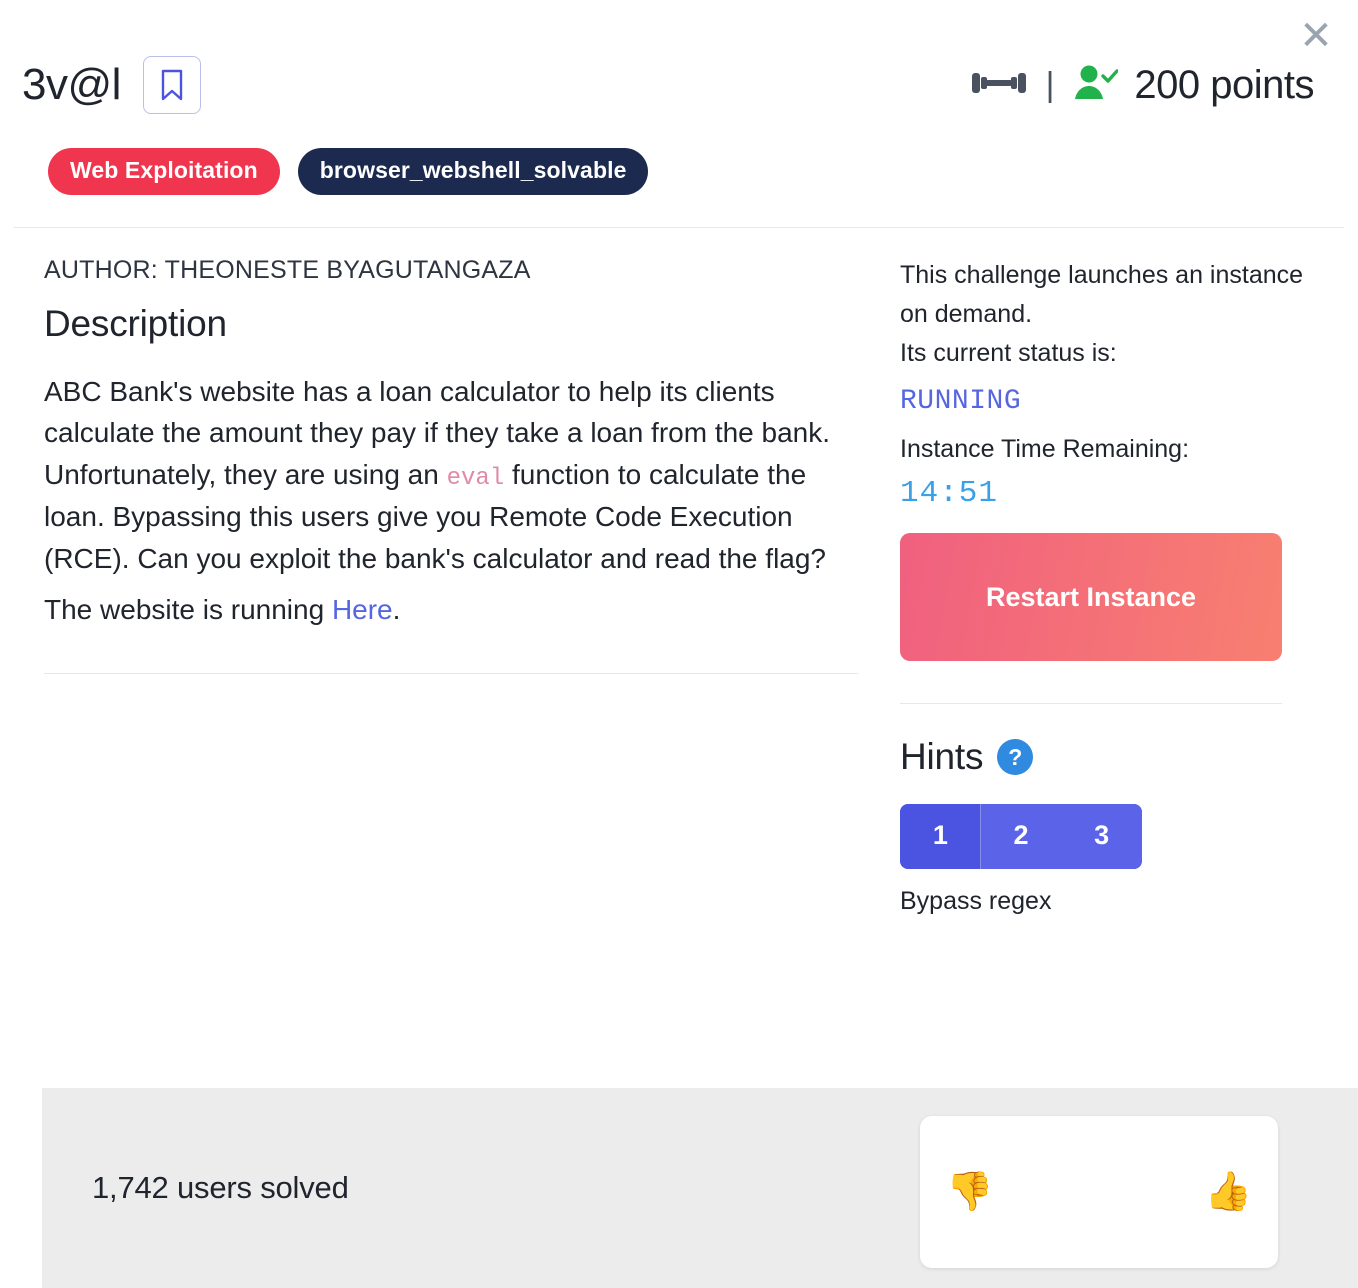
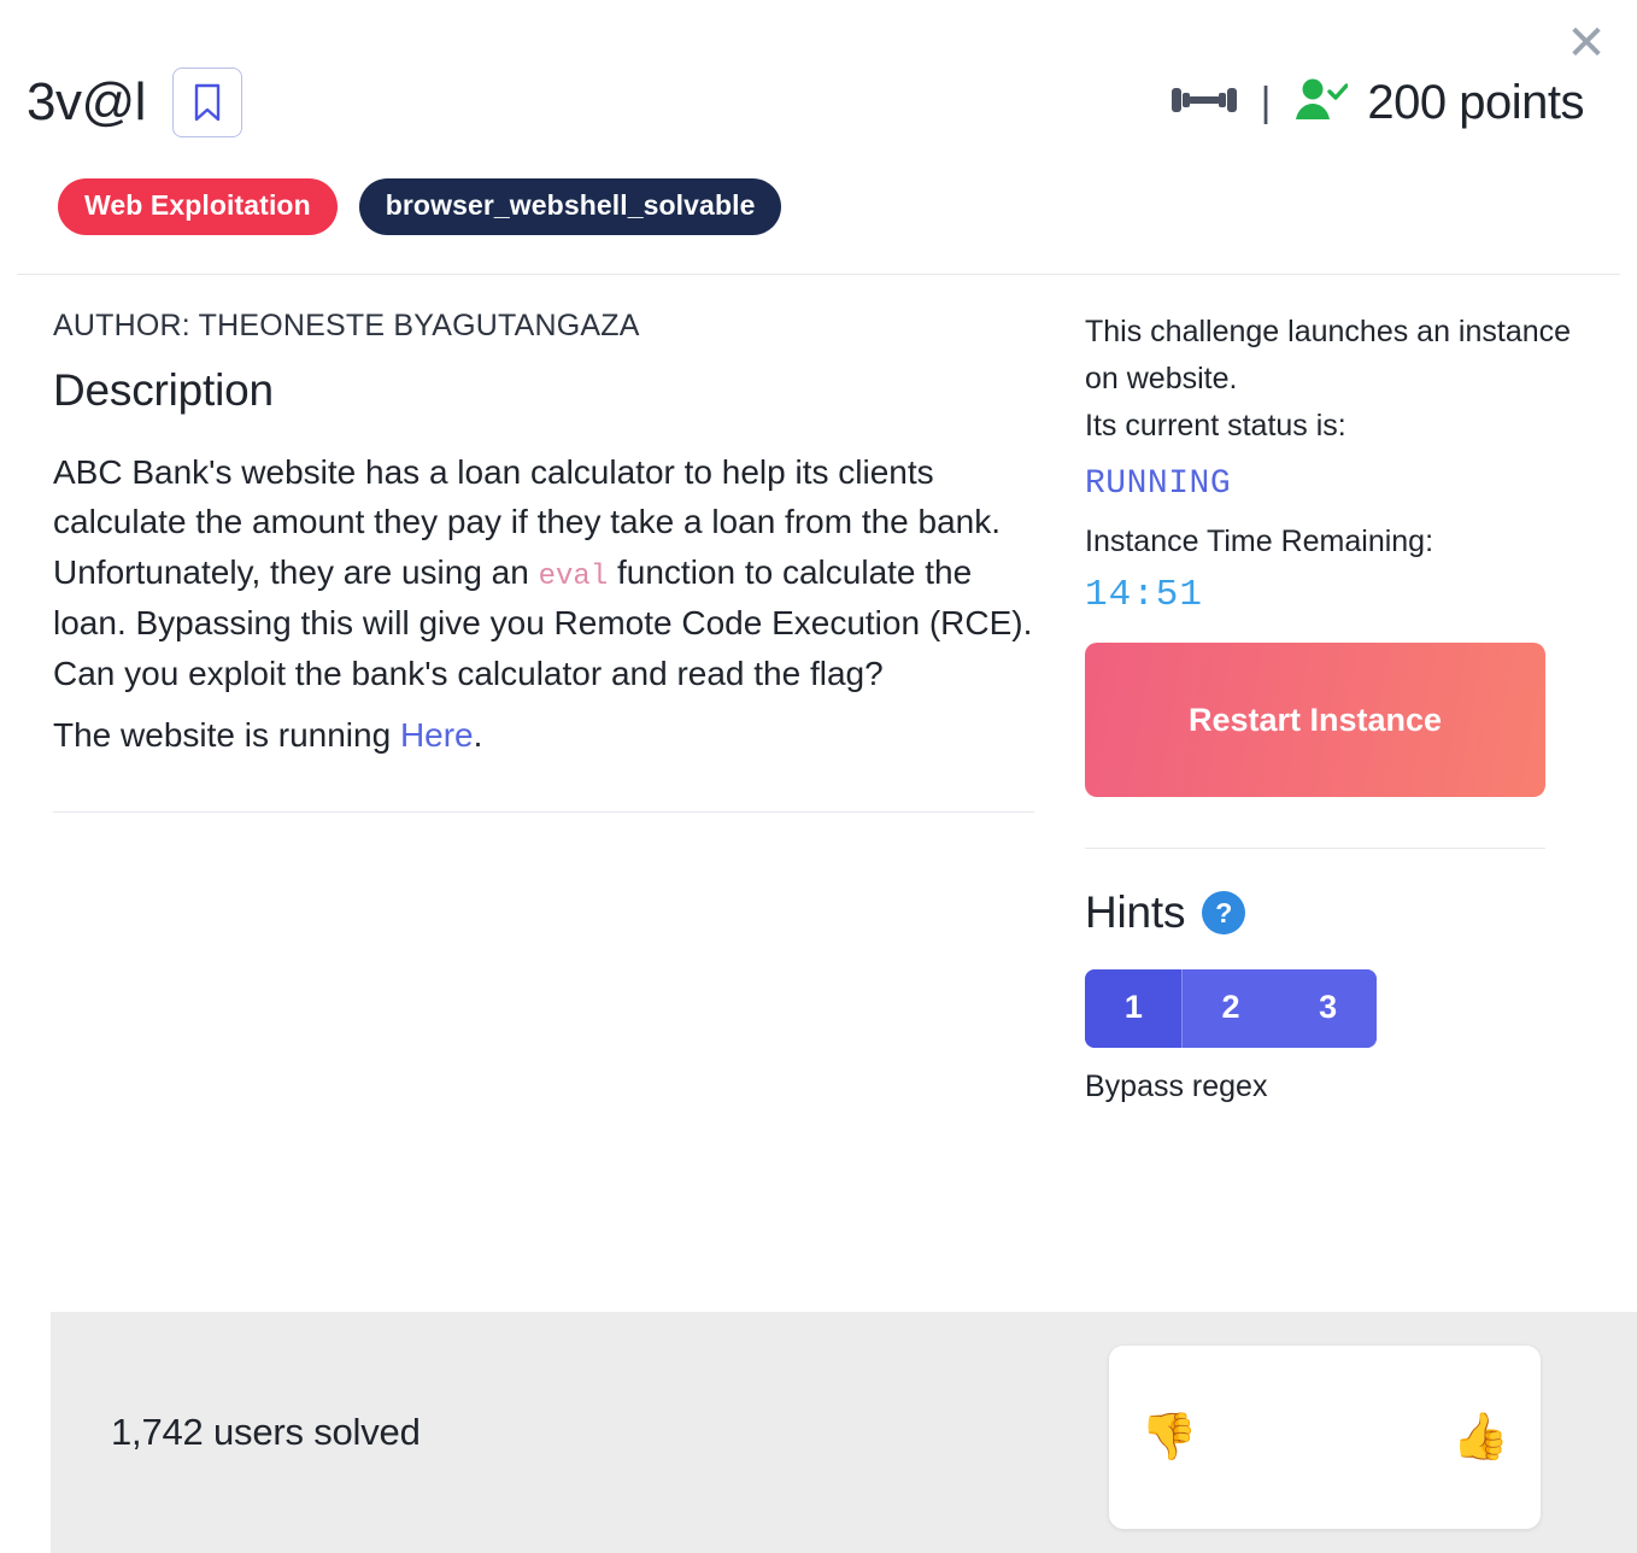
  ✕
  3v@l
  |
  200 points
  Web Exploitation
  browser_webshell_solvable
  AUTHOR: THEONESTE BYAGUTANGAZA
  Description
- ABC Bank's website has a loan calculator to help its clients calculate the amount they pay if they take a loan from the bank. Unfortunately, they are using an eval function to calculate the loan. Bypassing this users give you Remote Code Execution (RCE). Can you exploit the bank's calculator and read the flag?
+ ABC Bank's website has a loan calculator to help its clients calculate the amount they pay if they take a loan from the bank. Unfortunately, they are using an eval function to calculate the loan. Bypassing this will give you Remote Code Execution (RCE). Can you exploit the bank's calculator and read the flag?
  The website is running Here.
- This challenge launches an instance on demand.
+ This challenge launches an instance on website.
  Its current status is:
  RUNNING
  Instance Time Remaining:
  14:51
  Restart Instance
  Hints
  ?
  1
  2
  3
  Bypass regex
  1,742 users solved
  👎
  👍
